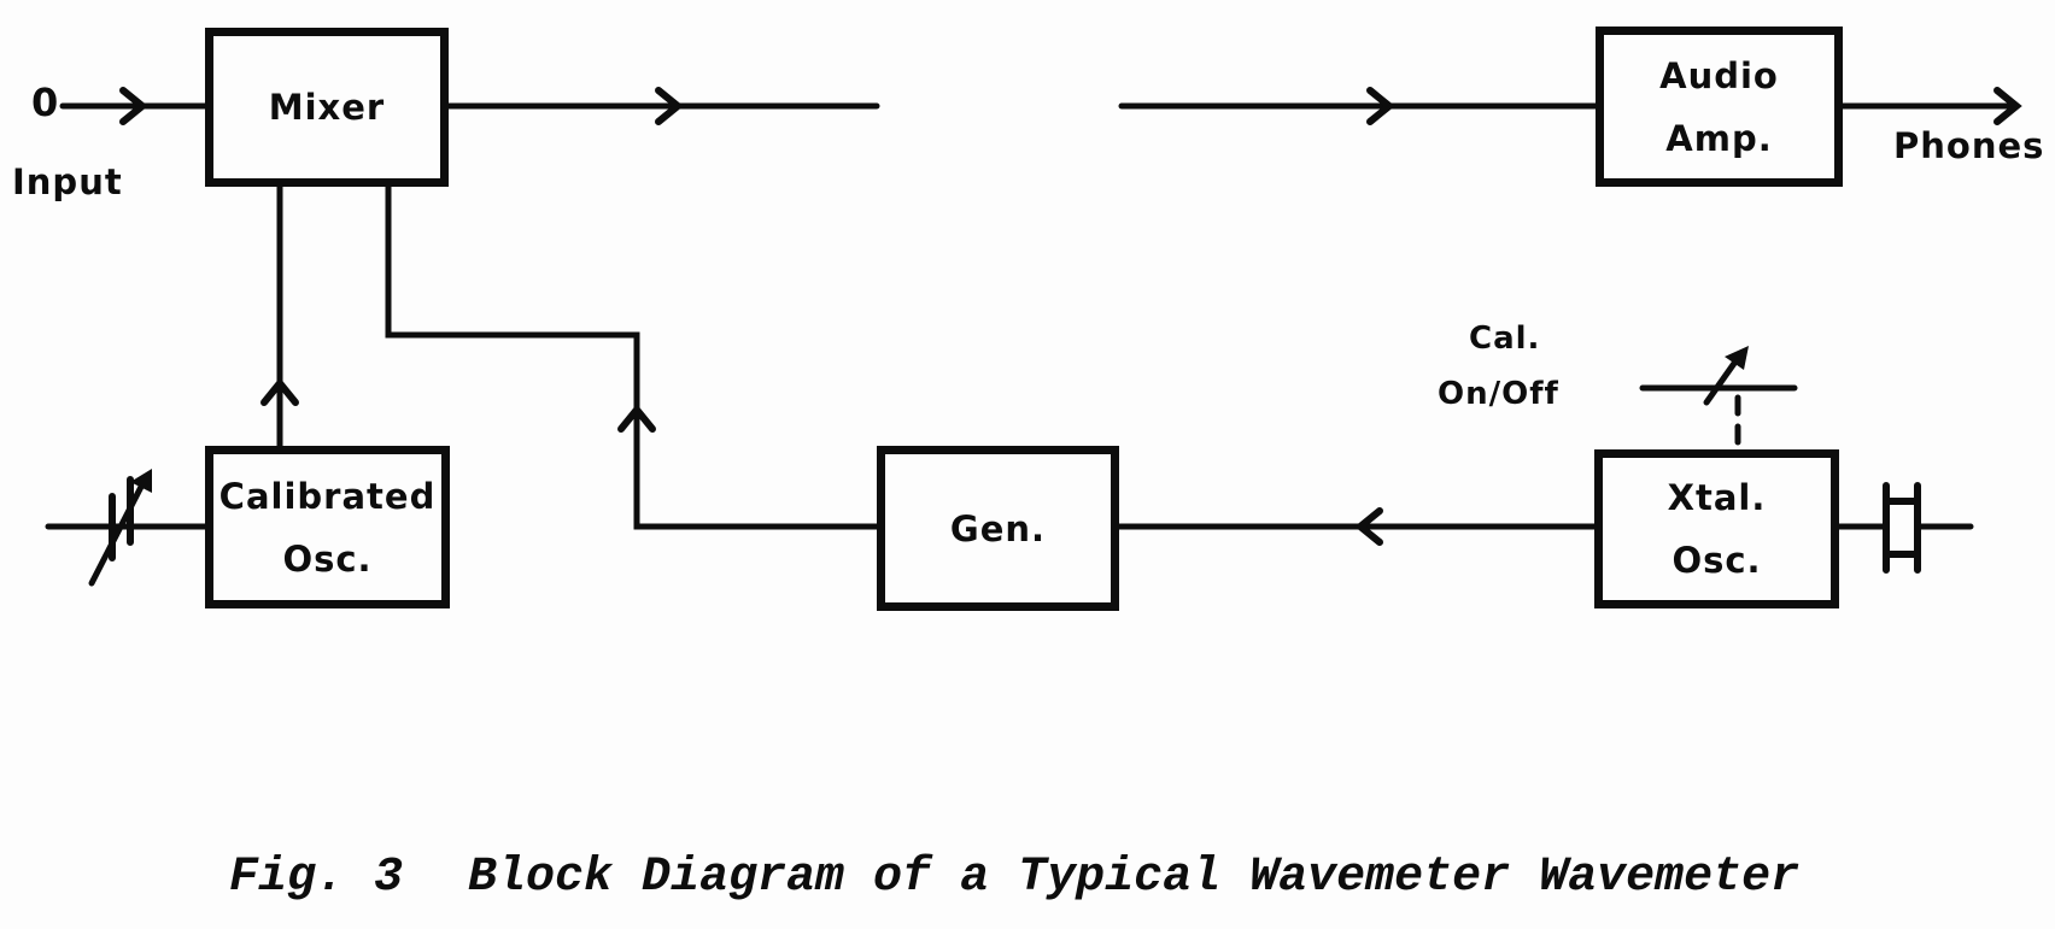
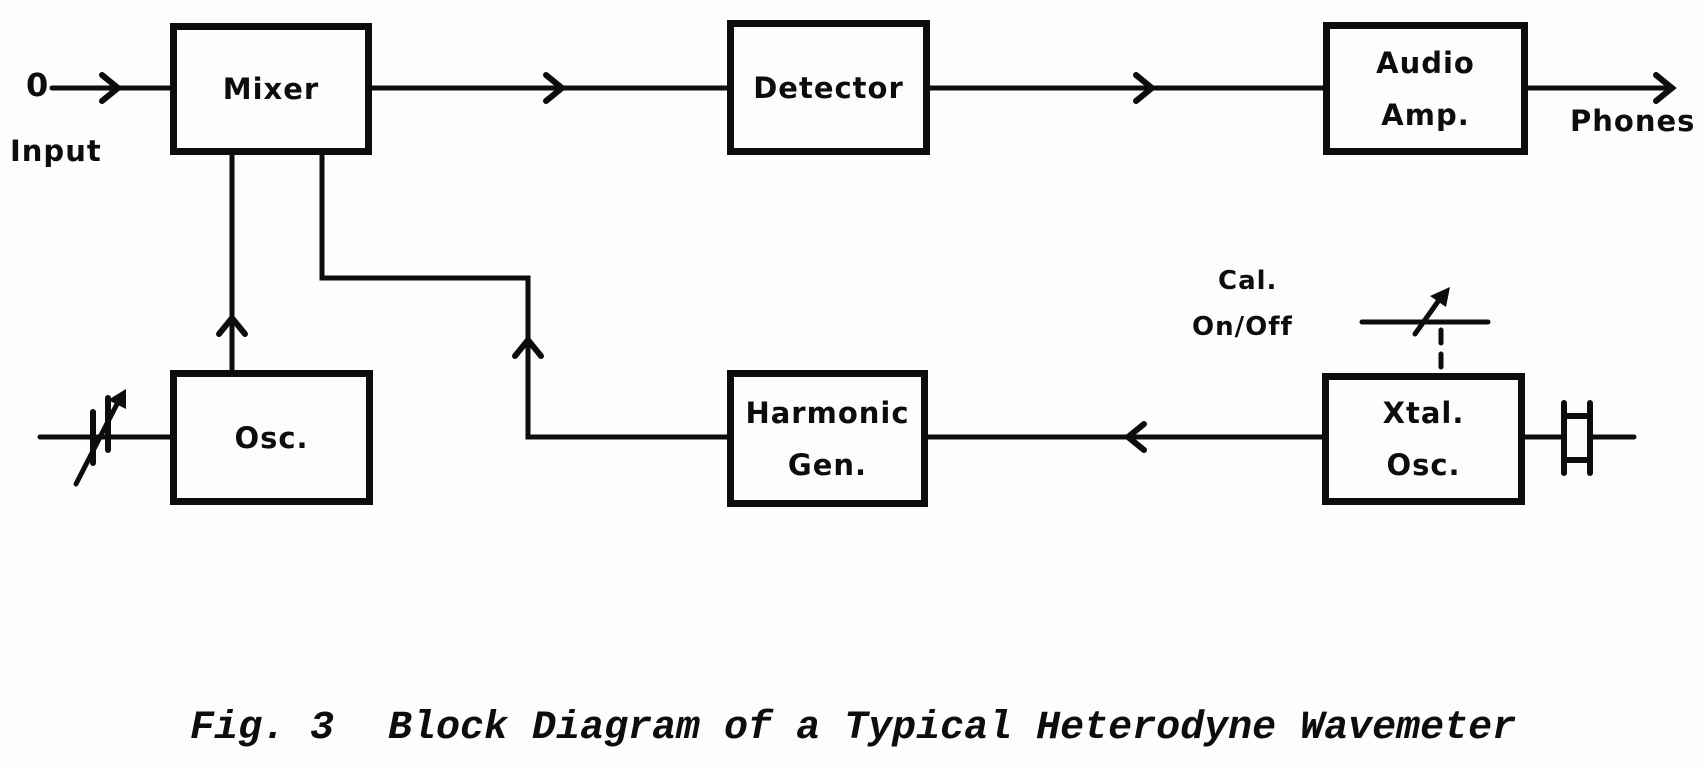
  Mixer
+ Detector
  Audio
  Amp.
- Calibrated
  Osc.
+ Harmonic
  Gen.
  Xtal.
  Osc.
  0
  Input
  Phones
  Cal.
  On/Off
  Fig. 3
- Block Diagram of a Typical Wavemeter Wavemeter
+ Block Diagram of a Typical Heterodyne Wavemeter
